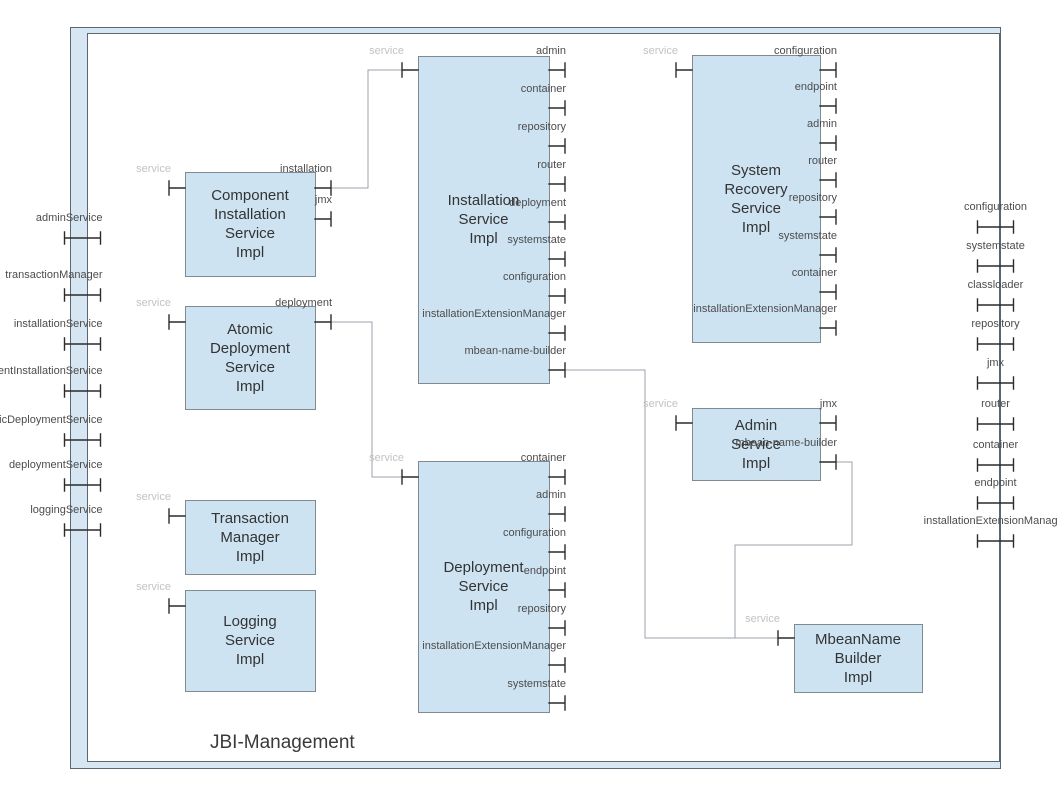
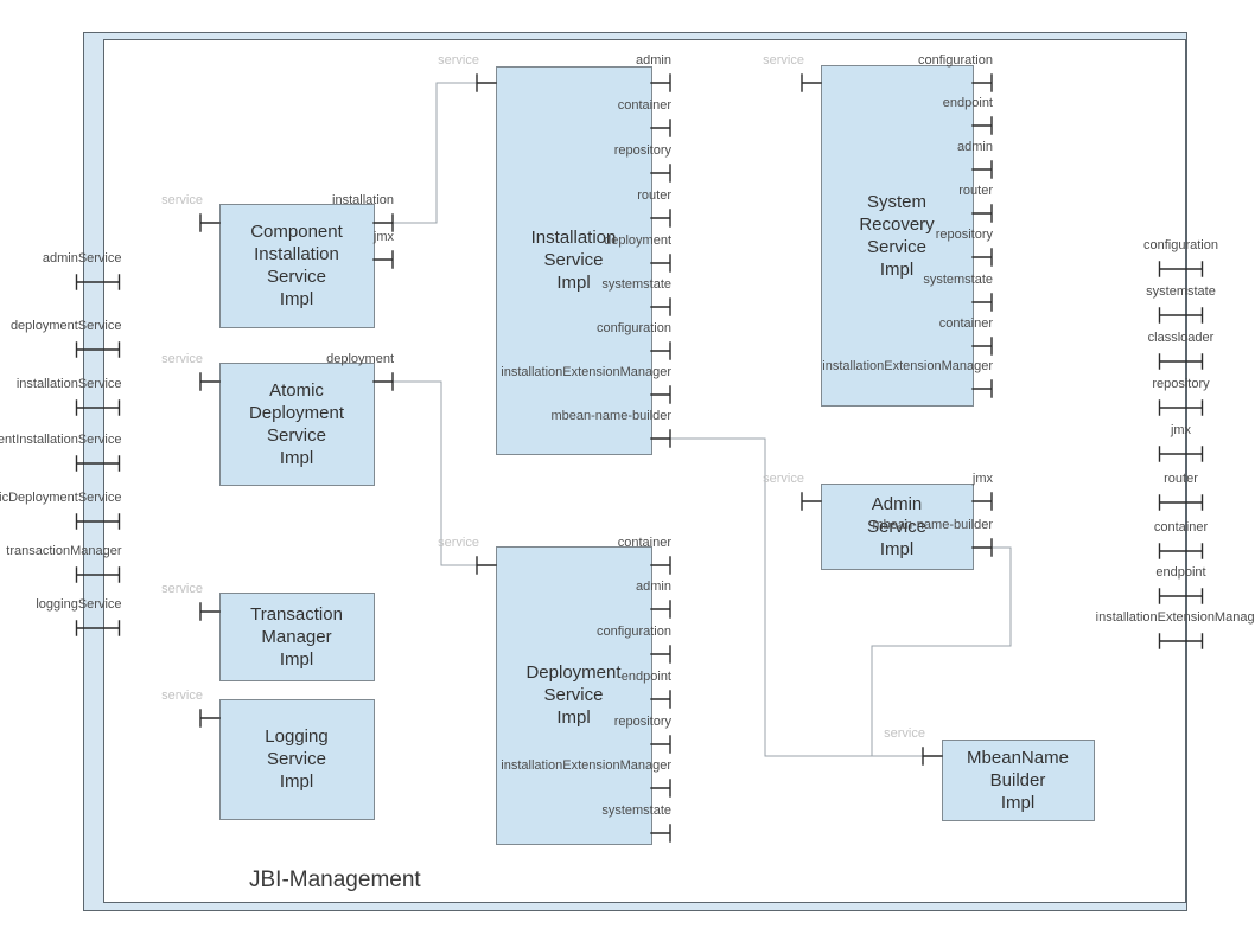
  adminService
- transactionManager
+ deploymentService
  installationService
  entInstallationService
  icDeploymentService
- deploymentService
+ transactionManager
  loggingService
  configuration
  systemstate
  classloader
  repository
  jmx
  router
  container
  endpoint
  installationExtensionManag
  Component
  Installation
  Service
  Impl
  service
  installation
  jmx
  Atomic
  Deployment
  Service
  Impl
  service
  deployment
  Transaction
  Manager
  Impl
  service
  Logging
  Service
  Impl
  service
  Installation
  Service
  Impl
  service
  admin
  container
  repository
  router
  deployment
  systemstate
  configuration
  installationExtensionManager
  mbean-name-builder
  Deployment
  Service
  Impl
  service
  container
  admin
  configuration
  endpoint
  repository
  installationExtensionManager
  systemstate
  System
  Recovery
  Service
  Impl
  service
  configuration
  endpoint
  admin
  router
  repository
  systemstate
  container
  installationExtensionManager
  Admin
  Service
  Impl
  service
  jmx
  mbean-name-builder
  MbeanName
  Builder
  Impl
  service
  JBI-Management
